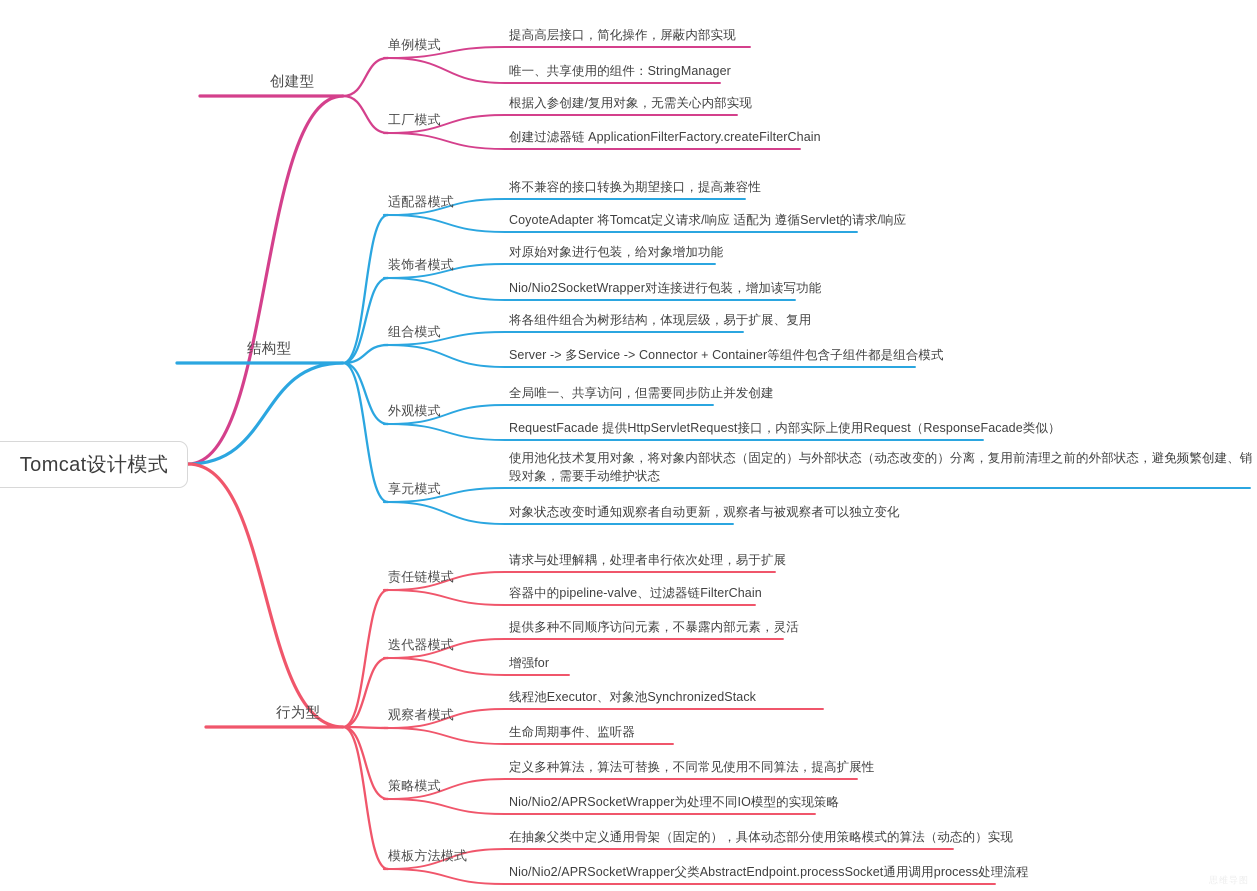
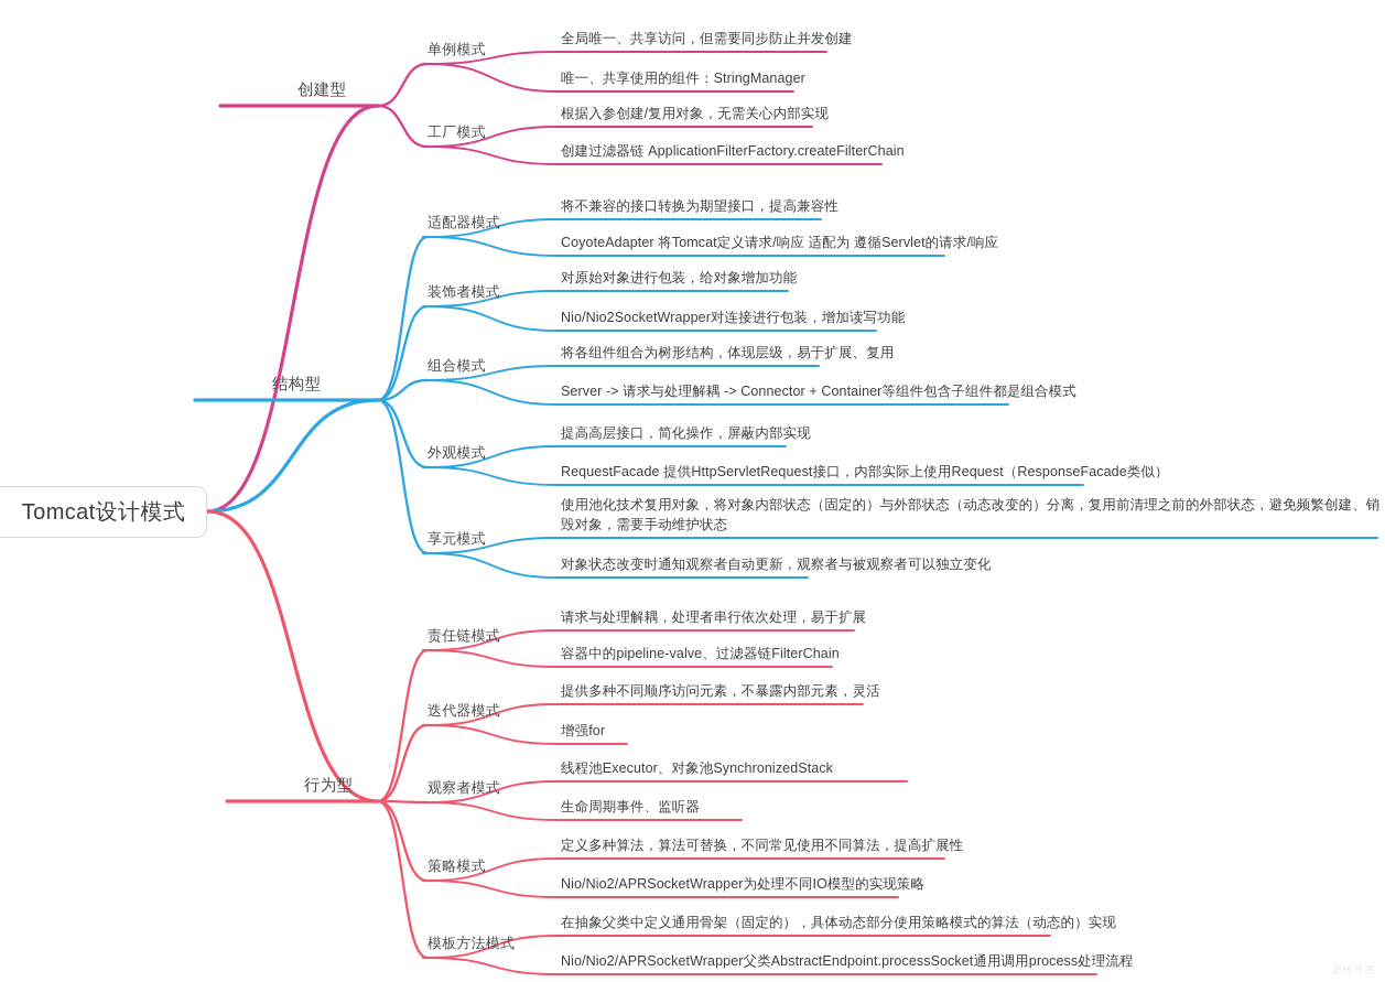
  Tomcat设计模式
  创建型
  单例模式
- 提高高层接口，简化操作，屏蔽内部实现
+ 全局唯一、共享访问，但需要同步防止并发创建
  唯一、共享使用的组件：StringManager
  工厂模式
  根据入参创建/复用对象，无需关心内部实现
  创建过滤器链 ApplicationFilterFactory.createFilterChain
  结构型
  适配器模式
  将不兼容的接口转换为期望接口，提高兼容性
  CoyoteAdapter 将Tomcat定义请求/响应 适配为 遵循Servlet的请求/响应
  装饰者模式
  对原始对象进行包装，给对象增加功能
  Nio/Nio2SocketWrapper对连接进行包装，增加读写功能
  组合模式
  将各组件组合为树形结构，体现层级，易于扩展、复用
- Server -> 多Service -> Connector + Container等组件包含子组件都是组合模式
+ Server -> 请求与处理解耦 -> Connector + Container等组件包含子组件都是组合模式
  外观模式
- 全局唯一、共享访问，但需要同步防止并发创建
+ 提高高层接口，简化操作，屏蔽内部实现
  RequestFacade 提供HttpServletRequest接口，内部实际上使用Request（ResponseFacade类似）
  享元模式
  使用池化技术复用对象，将对象内部状态（固定的）与外部状态（动态改变的）分离，复用前清理之前的外部状态，避免频繁创建、销毁对象，需要手动维护状态
  对象状态改变时通知观察者自动更新，观察者与被观察者可以独立变化
  行为型
  责任链模式
  请求与处理解耦，处理者串行依次处理，易于扩展
  容器中的pipeline-valve、过滤器链FilterChain
  迭代器模式
  提供多种不同顺序访问元素，不暴露内部元素，灵活
  增强for
  观察者模式
  线程池Executor、对象池SynchronizedStack
  生命周期事件、监听器
  策略模式
  定义多种算法，算法可替换，不同常见使用不同算法，提高扩展性
  Nio/Nio2/APRSocketWrapper为处理不同IO模型的实现策略
  模板方法模式
  在抽象父类中定义通用骨架（固定的），具体动态部分使用策略模式的算法（动态的）实现
  Nio/Nio2/APRSocketWrapper父类AbstractEndpoint.processSocket通用调用process处理流程
